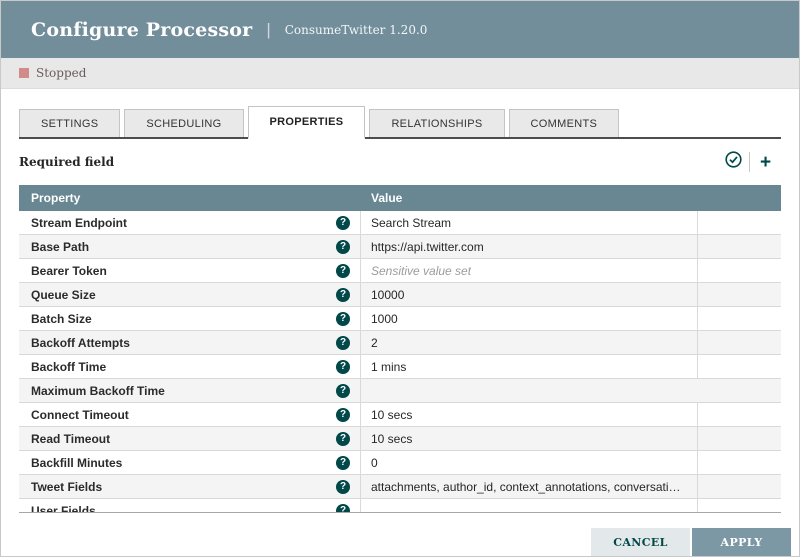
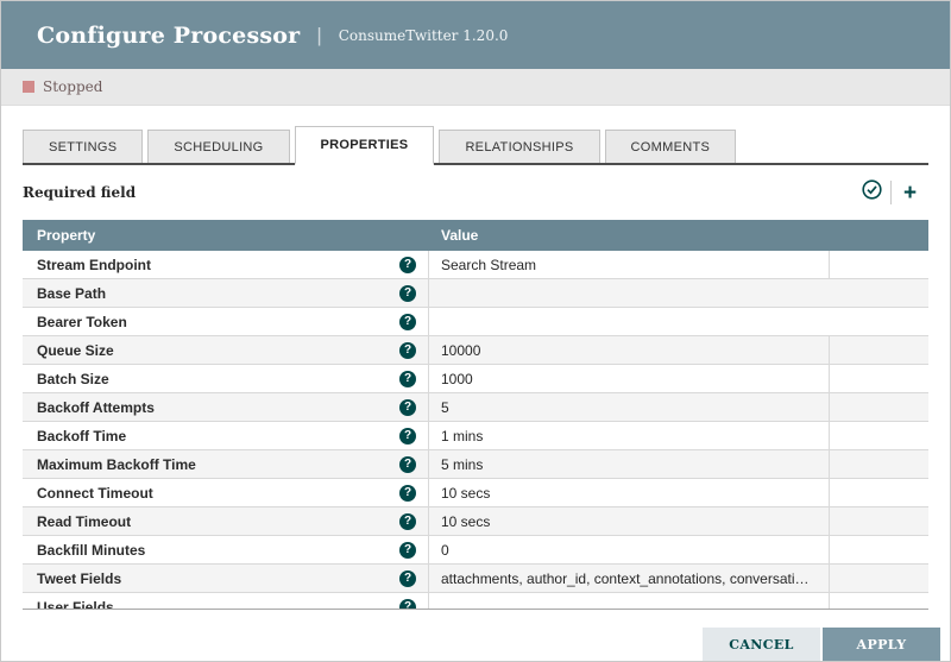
  Configure Processor
  |
  ConsumeTwitter 1.20.0
  Stopped
  SETTINGS
  SCHEDULING
  PROPERTIES
  RELATIONSHIPS
  COMMENTS
  Required field
  +
  Property
  Value
  Stream Endpoint
  ?
  Search Stream
  Base Path
  ?
- https://api.twitter.com
  Bearer Token
  ?
- Sensitive value set
  Queue Size
  ?
  10000
  Batch Size
  ?
  1000
  Backoff Attempts
  ?
- 2
+ 5
  Backoff Time
  ?
  1 mins
  Maximum Backoff Time
  ?
+ 5 mins
  Connect Timeout
  ?
  10 secs
  Read Timeout
  ?
  10 secs
  Backfill Minutes
  ?
  0
  Tweet Fields
  ?
  attachments, author_id, context_annotations, conversatio…
  User Fields
  ?
  CANCEL
  APPLY
